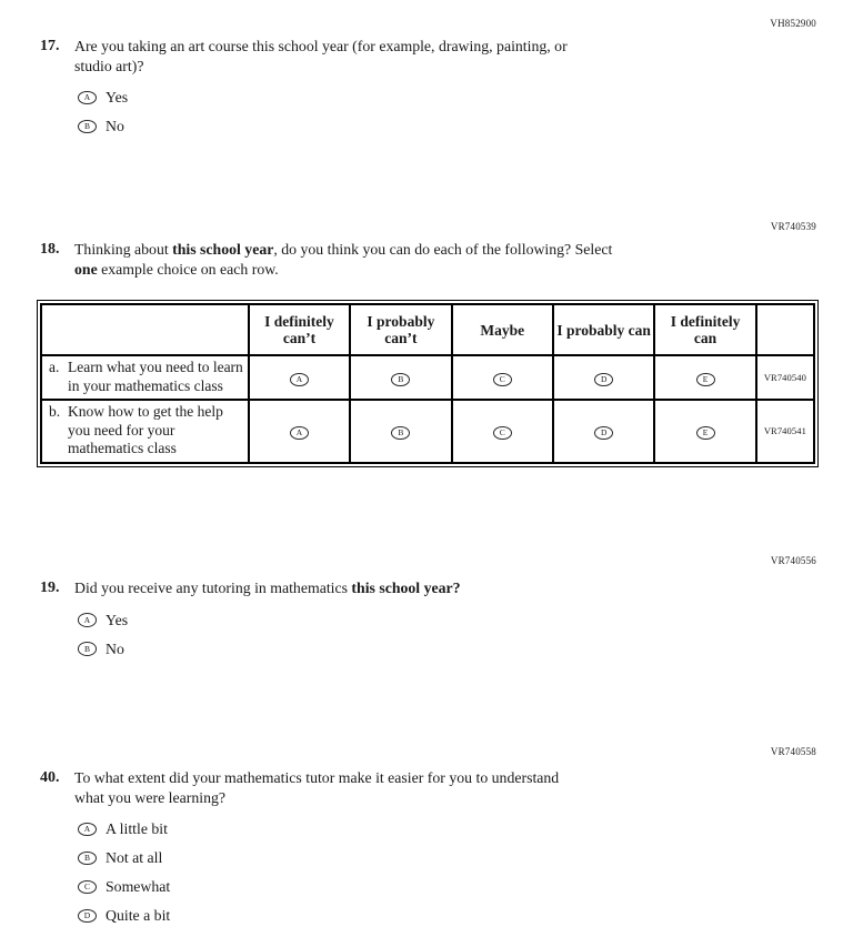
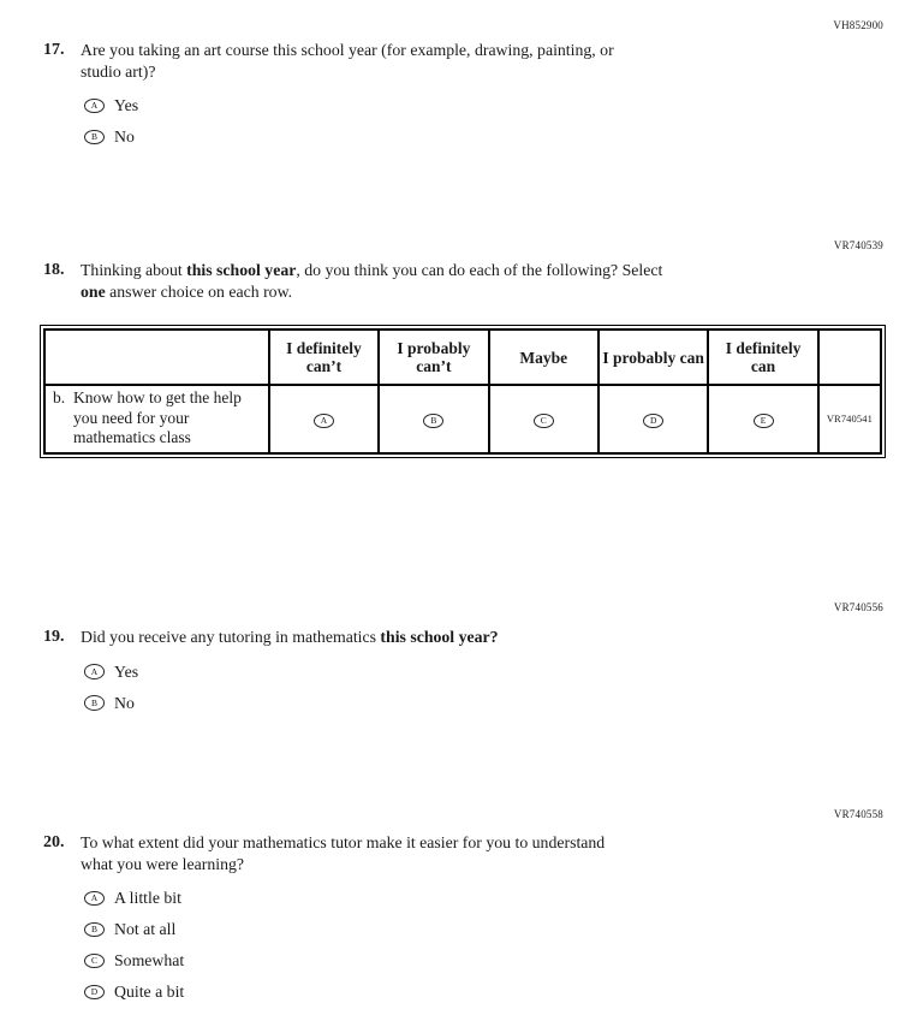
  VH852900
  VR740539
  VR740556
  VR740558
  17.
  Are you taking an art course this school year (for example, drawing, painting, or
  studio art)?
  A
  Yes
  B
  No
  18.
  Thinking about this school year, do you think you can do each of the following? Select
- one example choice on each row.
+ one answer choice on each row.
  	I definitely can’t	I probably can’t	Maybe	I probably can	I definitely can
- a. Learn what you need to learn in your mathematics class	A	B	C	D	E	VR740540
  b. Know how to get the help you need for your mathematics class	A	B	C	D	E	VR740541
  19.
  Did you receive any tutoring in mathematics this school year?
  A
  Yes
  B
  No
- 40.
+ 20.
  To what extent did your mathematics tutor make it easier for you to understand
  what you were learning?
  A
  A little bit
  B
  Not at all
  C
  Somewhat
  D
  Quite a bit
